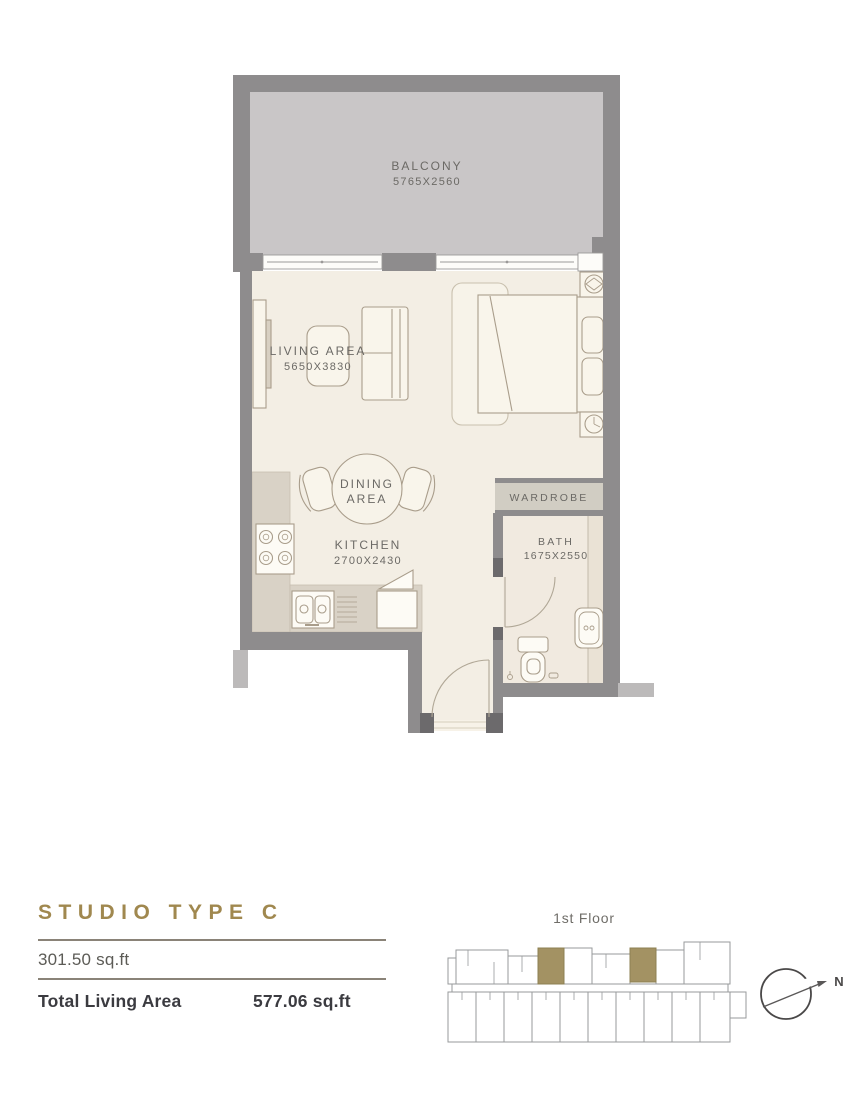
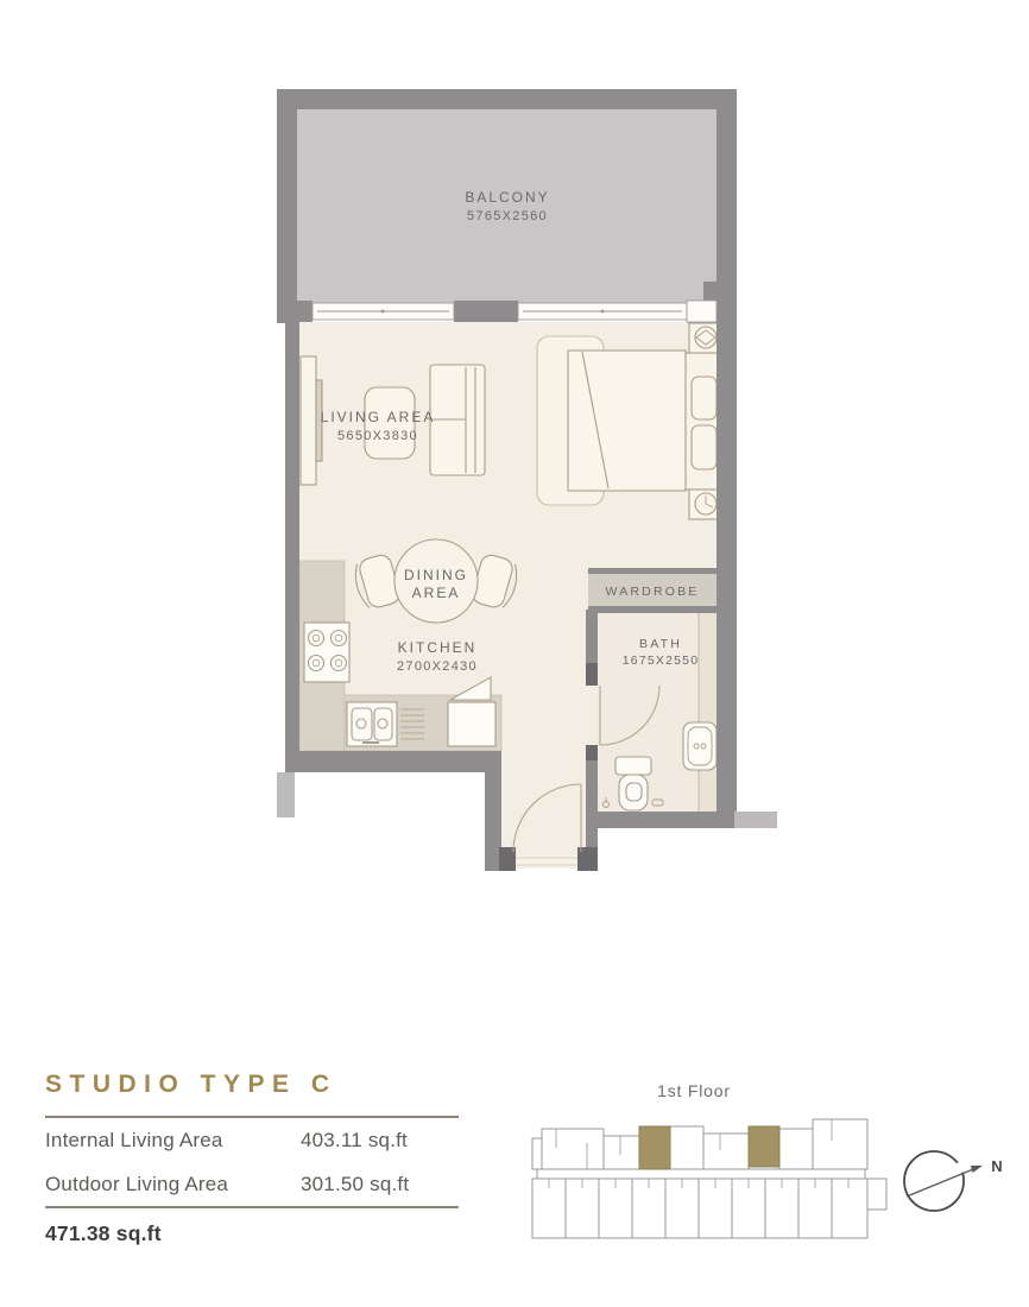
  BALCONY
  5765X2560
  LIVING AREA
  5650X3830
  DINING
  AREA
  KITCHEN
  2700X2430
  WARDROBE
  BATH
  1675X2550
  1st Floor
  N
  STUDIO TYPE C
+ Internal Living Area
+ 403.11 sq.ft
+ Outdoor Living Area
  301.50 sq.ft
- Total Living Area
- 577.06 sq.ft
+ 471.38 sq.ft
